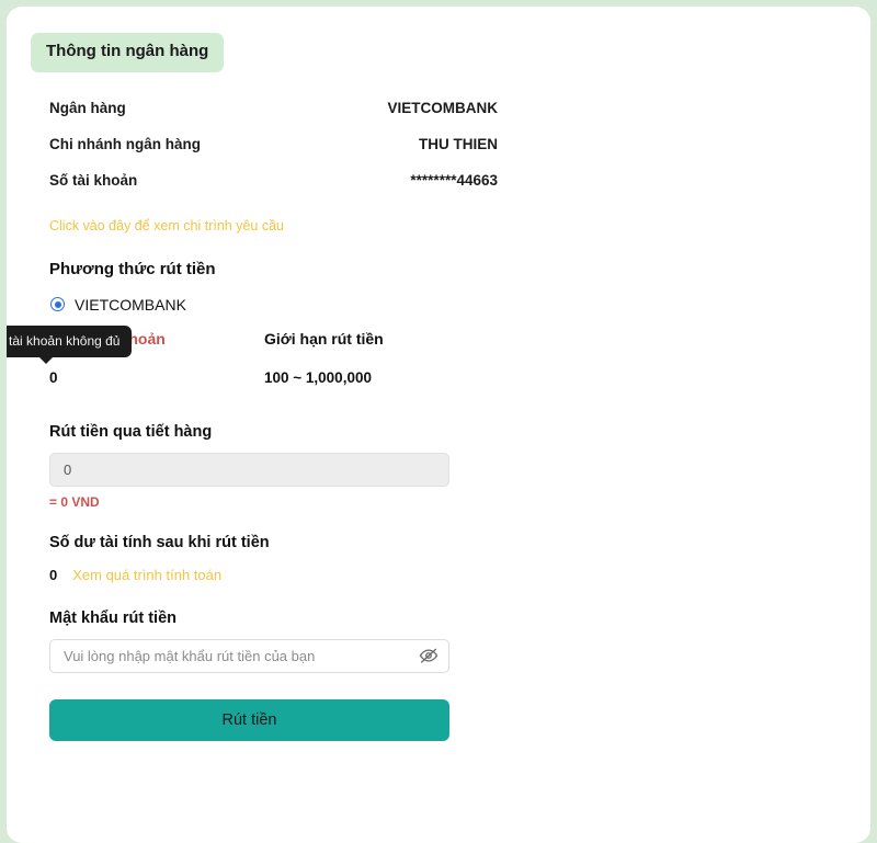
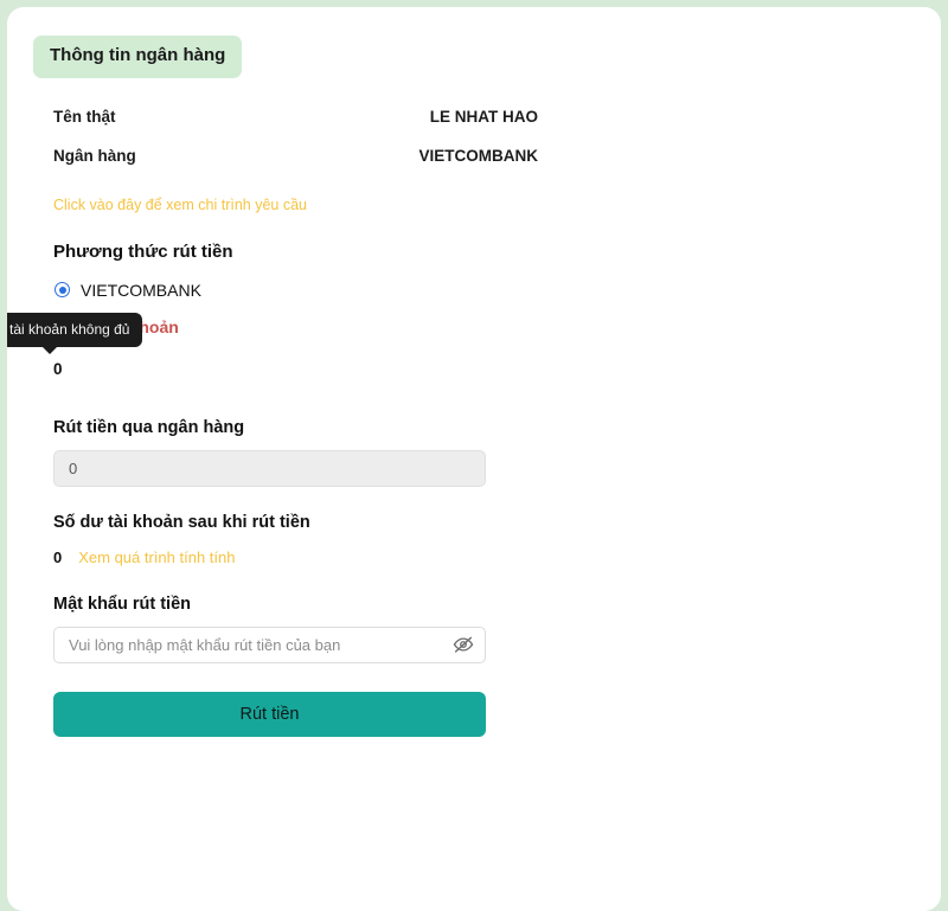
  Thông tin ngân hàng
+ Tên thật
+ LE NHAT HAO
  Ngân hàng
  VIETCOMBANK
- Chi nhánh ngân hàng
- THU THIEN
- Số tài khoản
- ********44663
  Click vào đây để xem chi trình yêu cầu
  Phương thức rút tiền
  VIETCOMBANK
  0
- Giới hạn rút tiền
- 100 ~ 1,000,000
  tài khoản không đủ
- Rút tiền qua tiết hàng
+ Rút tiền qua ngân hàng
  0
- = 0 VND
- Số dư tài tính sau khi rút tiền
+ Số dư tài khoản sau khi rút tiền
  0
- Xem quá trình tính toán
+ Xem quá trình tính tính
  Mật khẩu rút tiền
  Vui lòng nhập mật khẩu rút tiền của bạn
  Rút tiền
